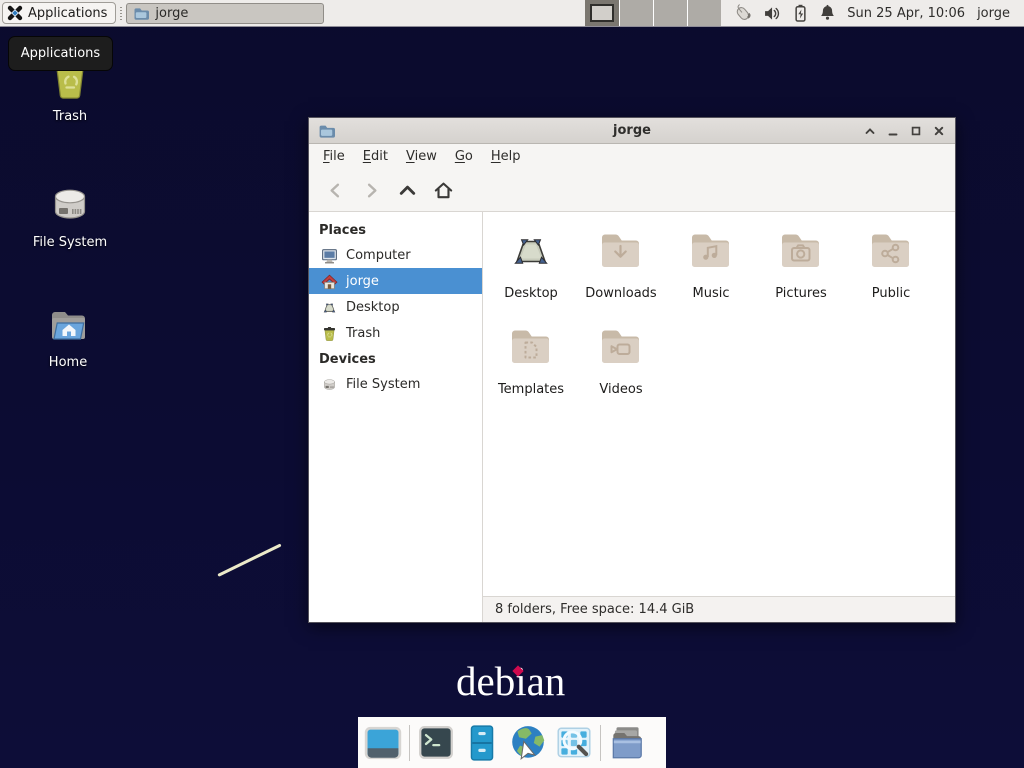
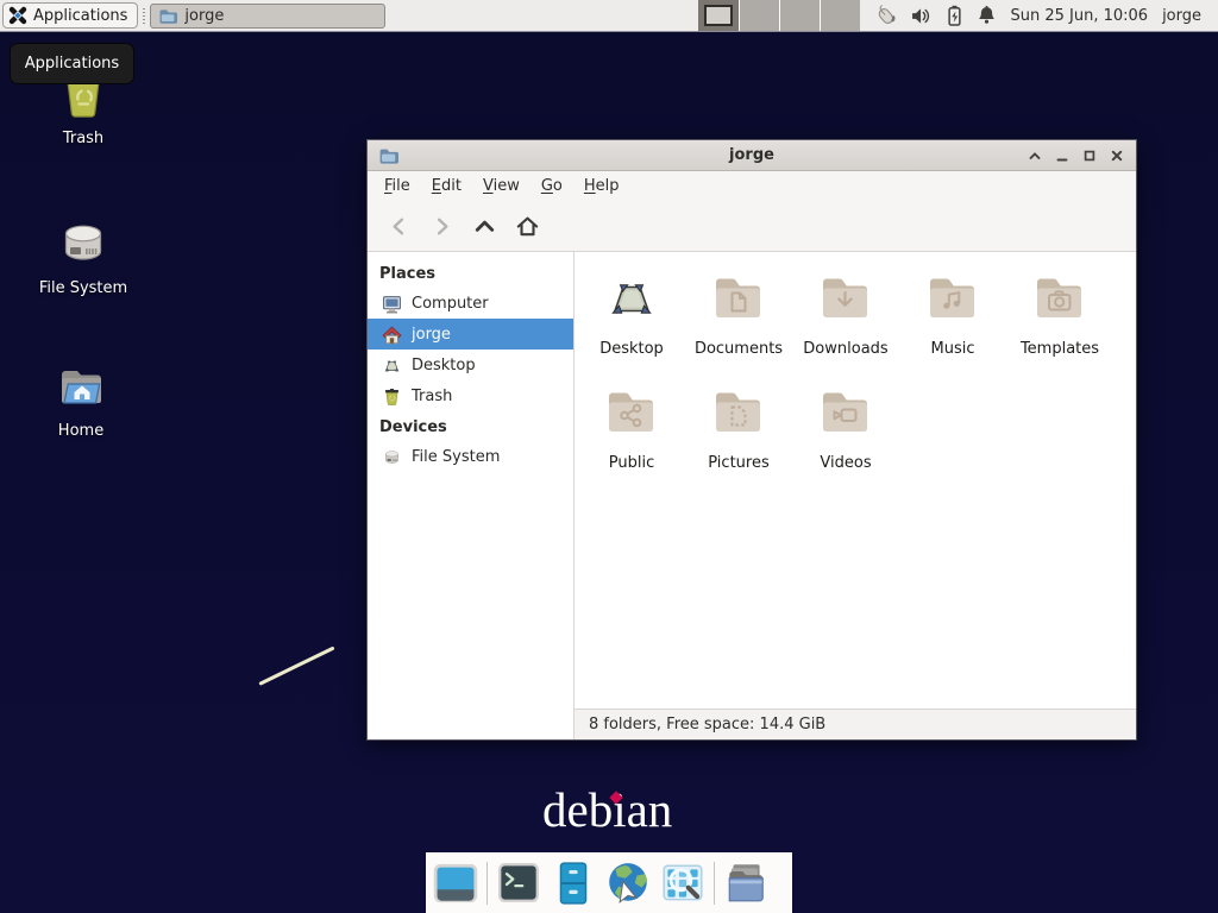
  Applications
  jorge
- Sun 25 Apr, 10:06
+ Sun 25 Jun, 10:06
  jorge
  Applications
  Trash
  File System
  Home
  jorge
  File
  Edit
  View
  Go
  Help
  Places
  Computer
  jorge
  Desktop
  Trash
  Devices
  File System
  Desktop
+ Documents
  Downloads
  Music
- Pictures
+ Templates
  Public
- Templates
+ Pictures
  Videos
  8 folders, Free space: 14.4 GiB
  debian
